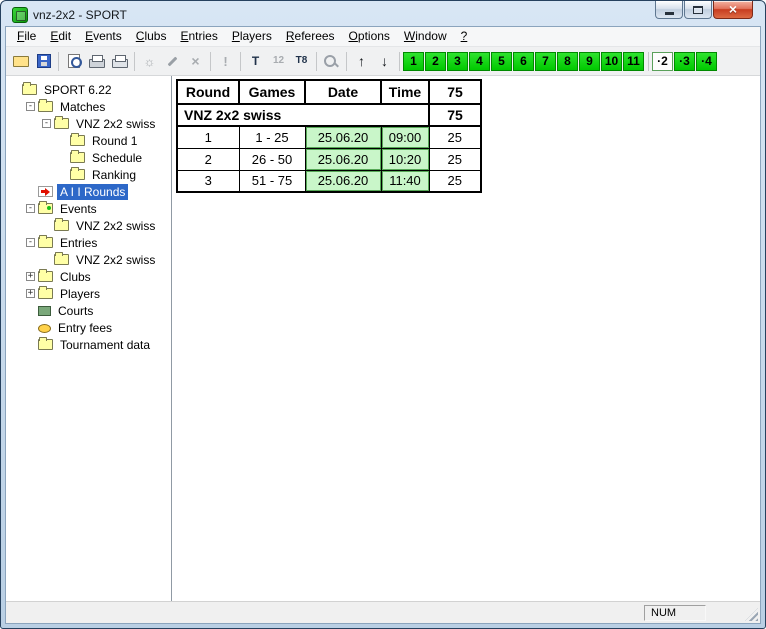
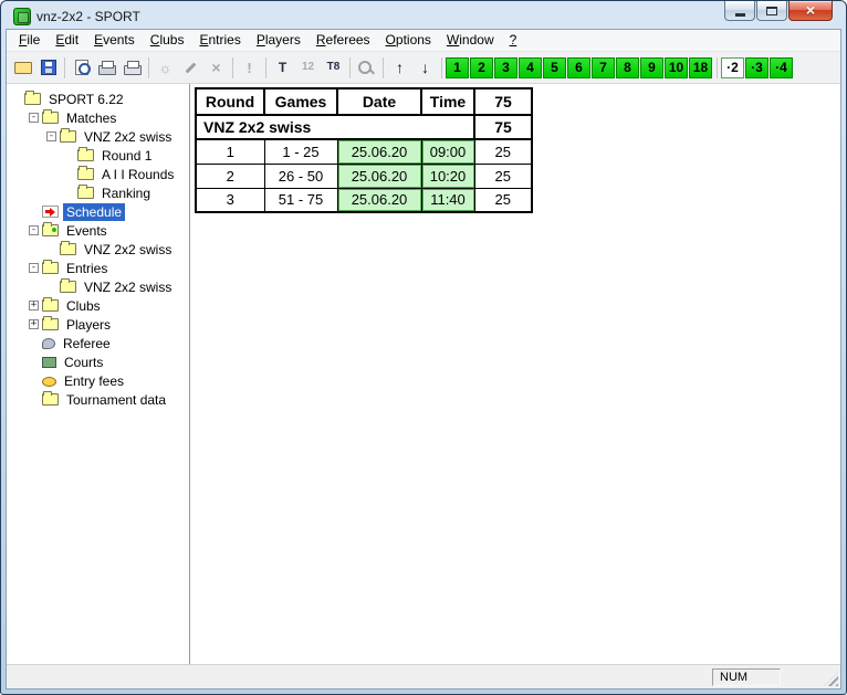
  vnz-2x2 - SPORT
  ×
  File
  Edit
  Events
  Clubs
  Entries
  Players
  Referees
  Options
  Window
  ?
  ☼
  ×
  !
  T
  12
  T8
  ↑
  ↓
  1
  2
  3
  4
  5
  6
  7
  8
  9
  10
- 11
+ 18
  ·2
  ·3
  ·4
  SPORT 6.22
  -
  Matches
  -
  VNZ 2x2 swiss
  Round 1
- Schedule
+ A I I Rounds
  Ranking
- A I I Rounds
+ Schedule
  -
  Events
  VNZ 2x2 swiss
  -
  Entries
  VNZ 2x2 swiss
  +
  Clubs
  +
  Players
+ Referee
  Courts
  Entry fees
  Tournament data
  Round	Games	Date	Time	75
  VNZ 2x2 swiss	75
  1	1 - 25	25.06.20	09:00	25
  2	26 - 50	25.06.20	10:20	25
  3	51 - 75	25.06.20	11:40	25
  NUM
